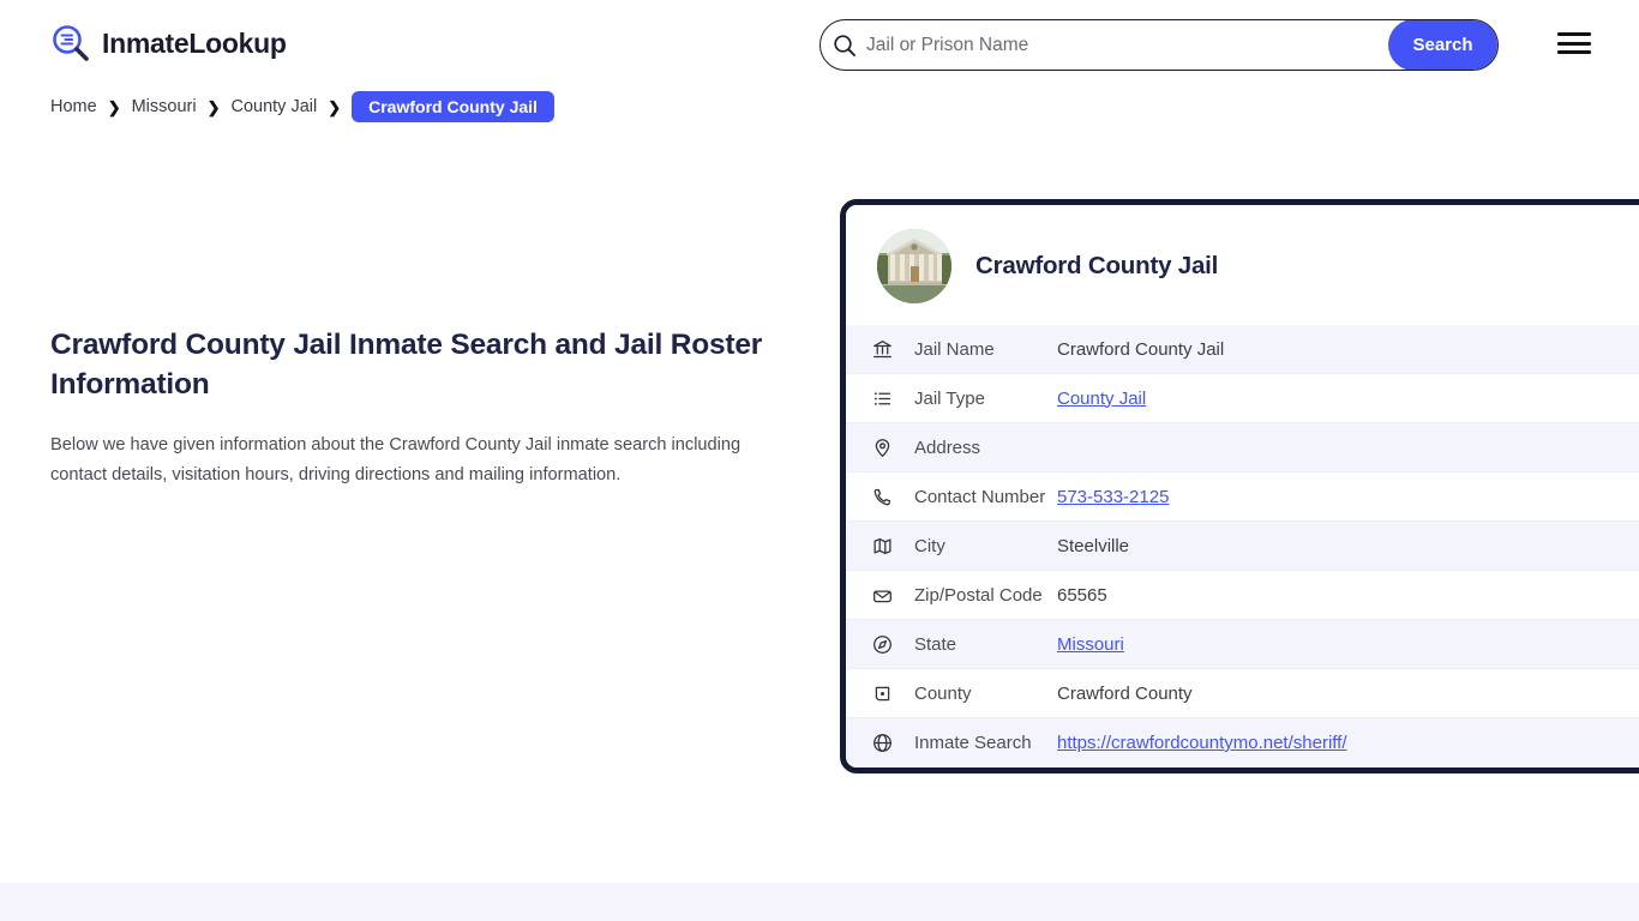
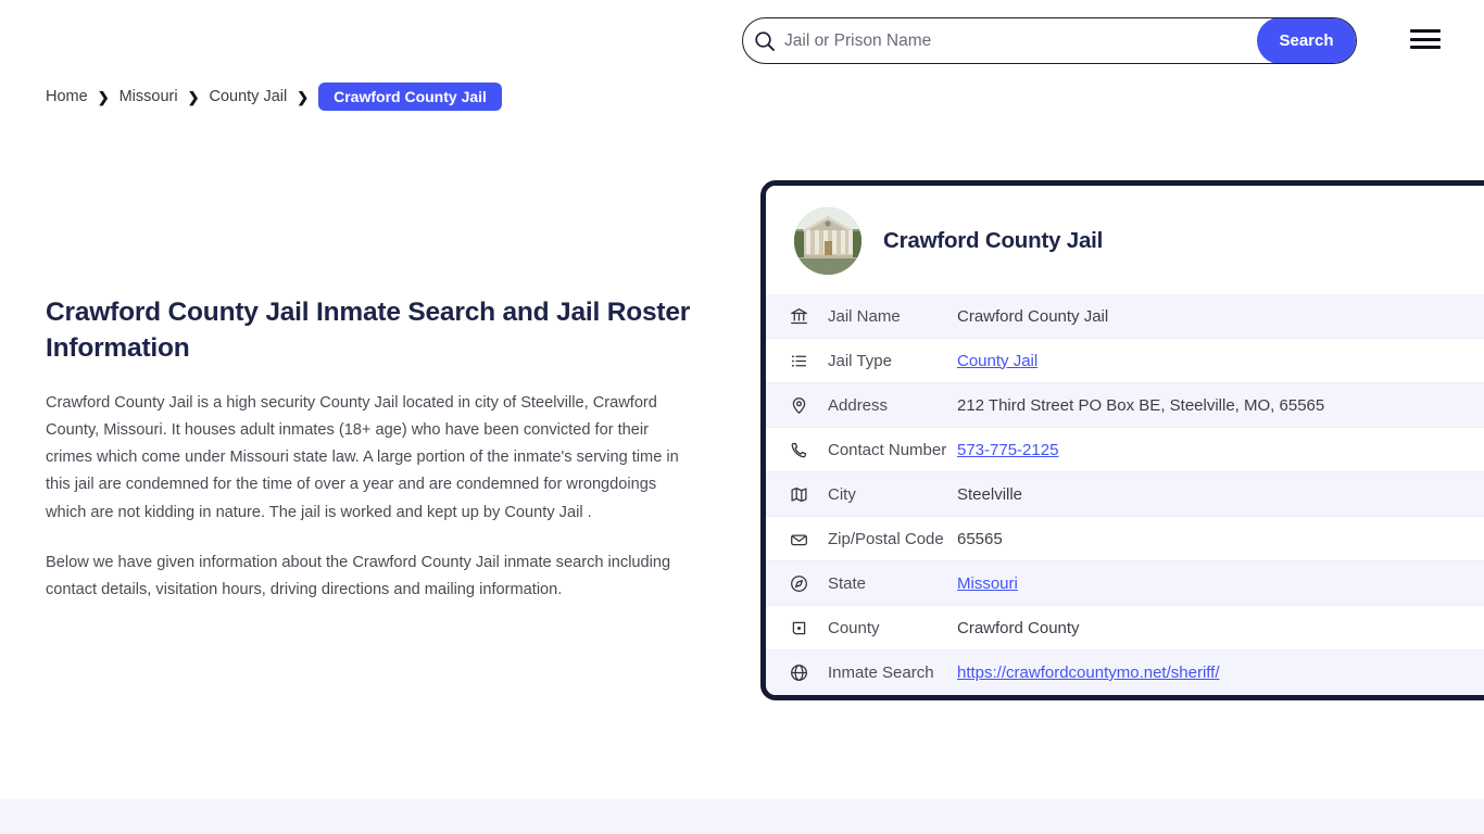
- InmateLookup
  Jail or Prison Name
  Search
  Home
  ❯
  Missouri
  ❯
  County Jail
  ❯
  Crawford County Jail
  Crawford County Jail Inmate Search and Jail Roster Information
+ Crawford County Jail is a high security County Jail located in city of Steelville, Crawford County, Missouri. It houses adult inmates (18+ age) who have been convicted for their crimes which come under Missouri state law. A large portion of the inmate's serving time in this jail are condemned for the time of over a year and are condemned for wrongdoings which are not kidding in nature. The jail is worked and kept up by County Jail .
  Below we have given information about the Crawford County Jail inmate search including contact details, visitation hours, driving directions and mailing information.
  Crawford County Jail
  Jail Name
  Crawford County Jail
  Jail Type
  County Jail
  Address
+ 212 Third Street PO Box BE, Steelville, MO, 65565
  Contact Number
- 573-533-2125
+ 573-775-2125
  City
  Steelville
  Zip/Postal Code
  65565
  State
  Missouri
  County
  Crawford County
  Inmate Search
  https://crawfordcountymo.net/sheriff/
